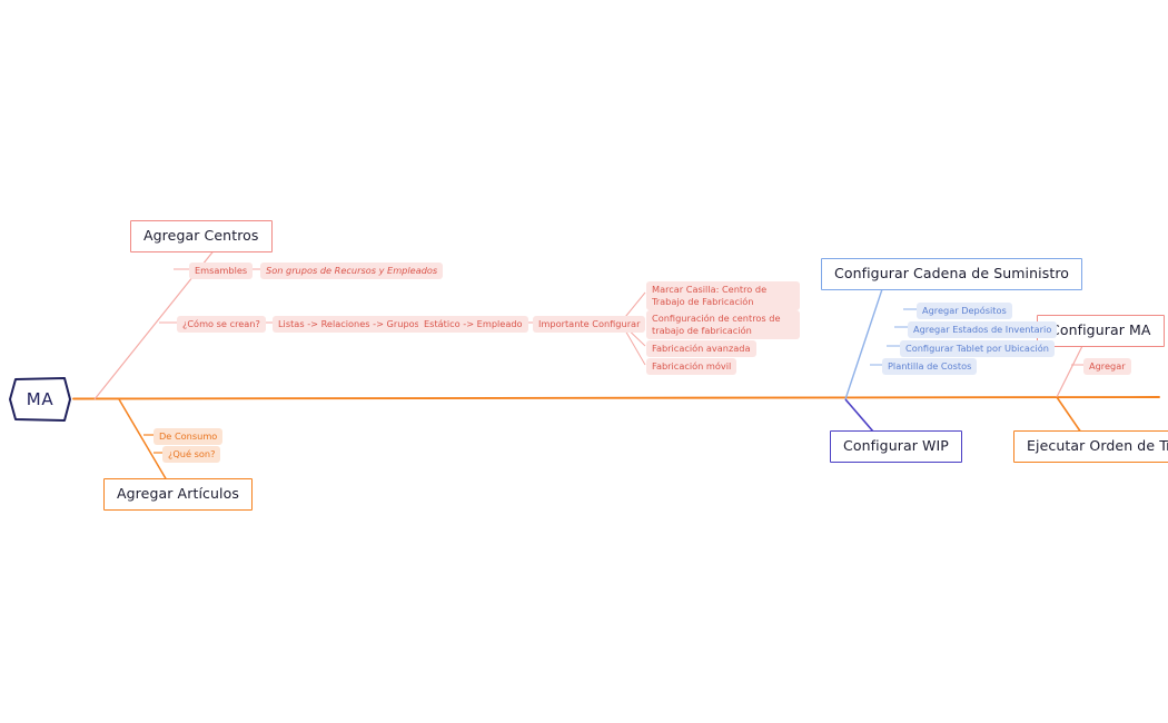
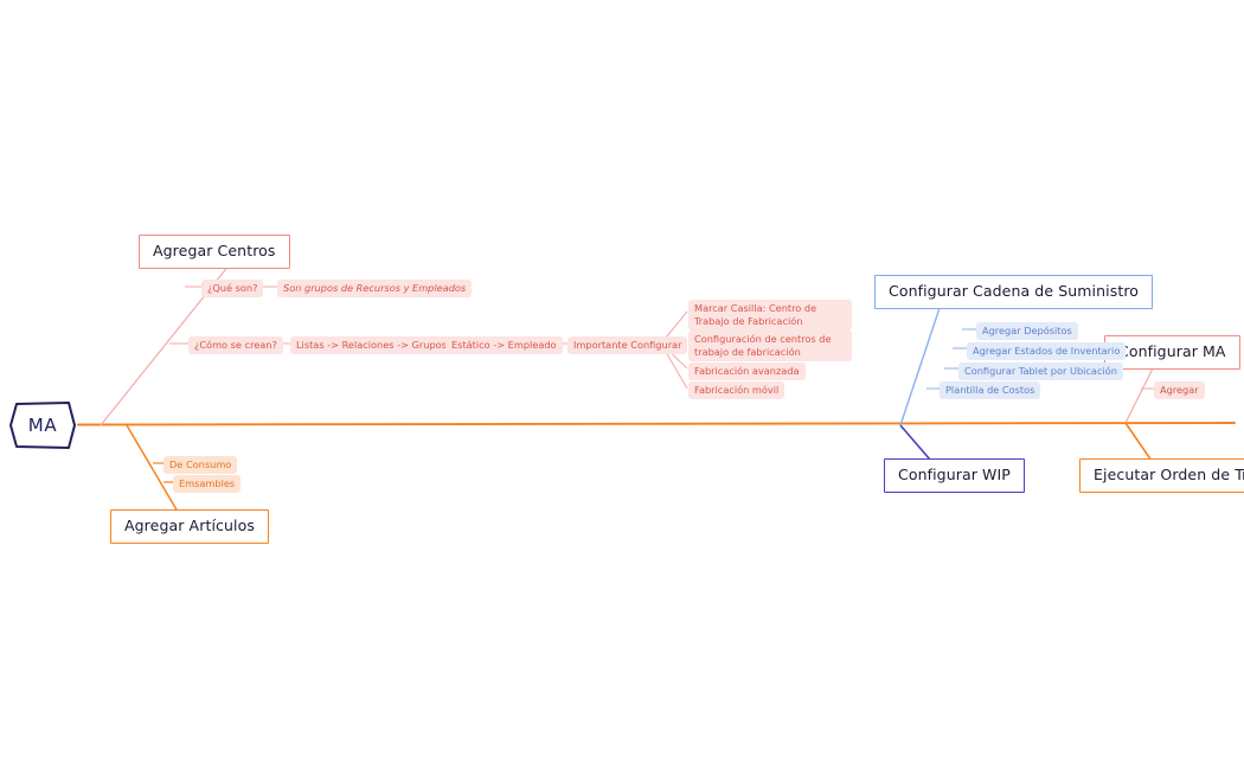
  MA
  Agregar Centros
  Agregar Artículos
  Configurar Cadena de Suministro
  Configurar WIP
  onfigurar MA
  Ejecutar Orden de T
- Emsambles
+ ¿Qué son?
  Son grupos de Recursos y Empleados
  ¿Cómo se crean?
  Listas -> Relaciones -> Grupos
  Estático -> Empleado
  Importante Configurar
  Marcar Casilla: Centro de Trabajo de Fabricación
  Configuración de centros de trabajo de fabricación
  Fabricación avanzada
  Fabricación móvil
  De Consumo
- ¿Qué son?
+ Emsambles
  Agregar Depósitos
  Agregar Estados de Inventario
  Configurar Tablet por Ubicación
  Plantilla de Costos
  Agregar
